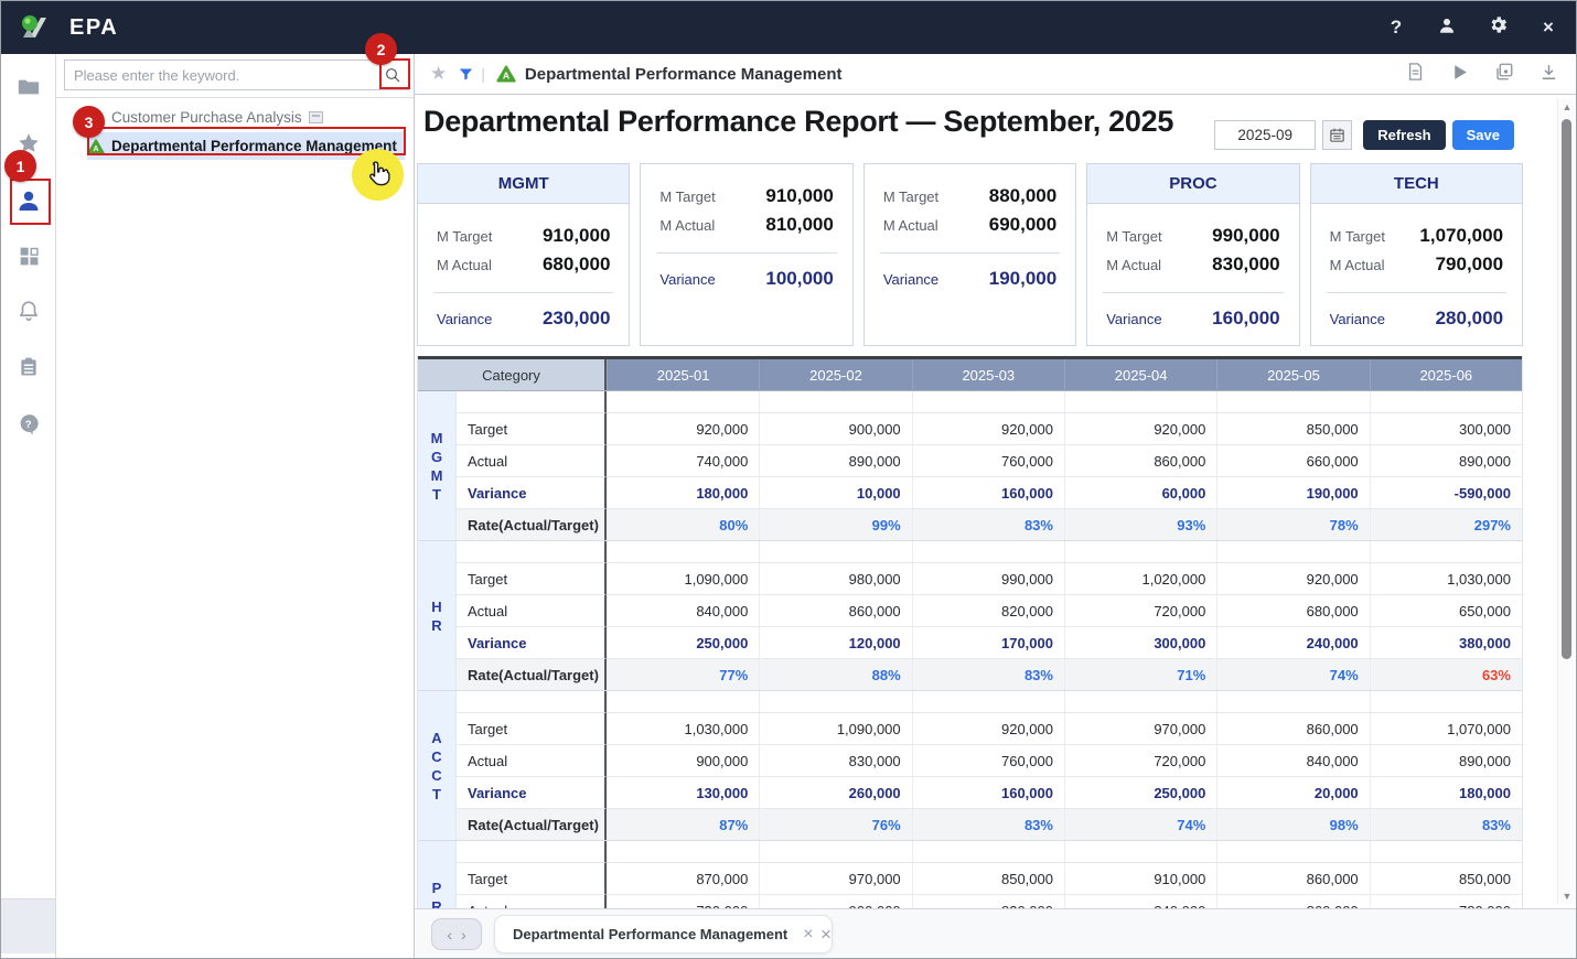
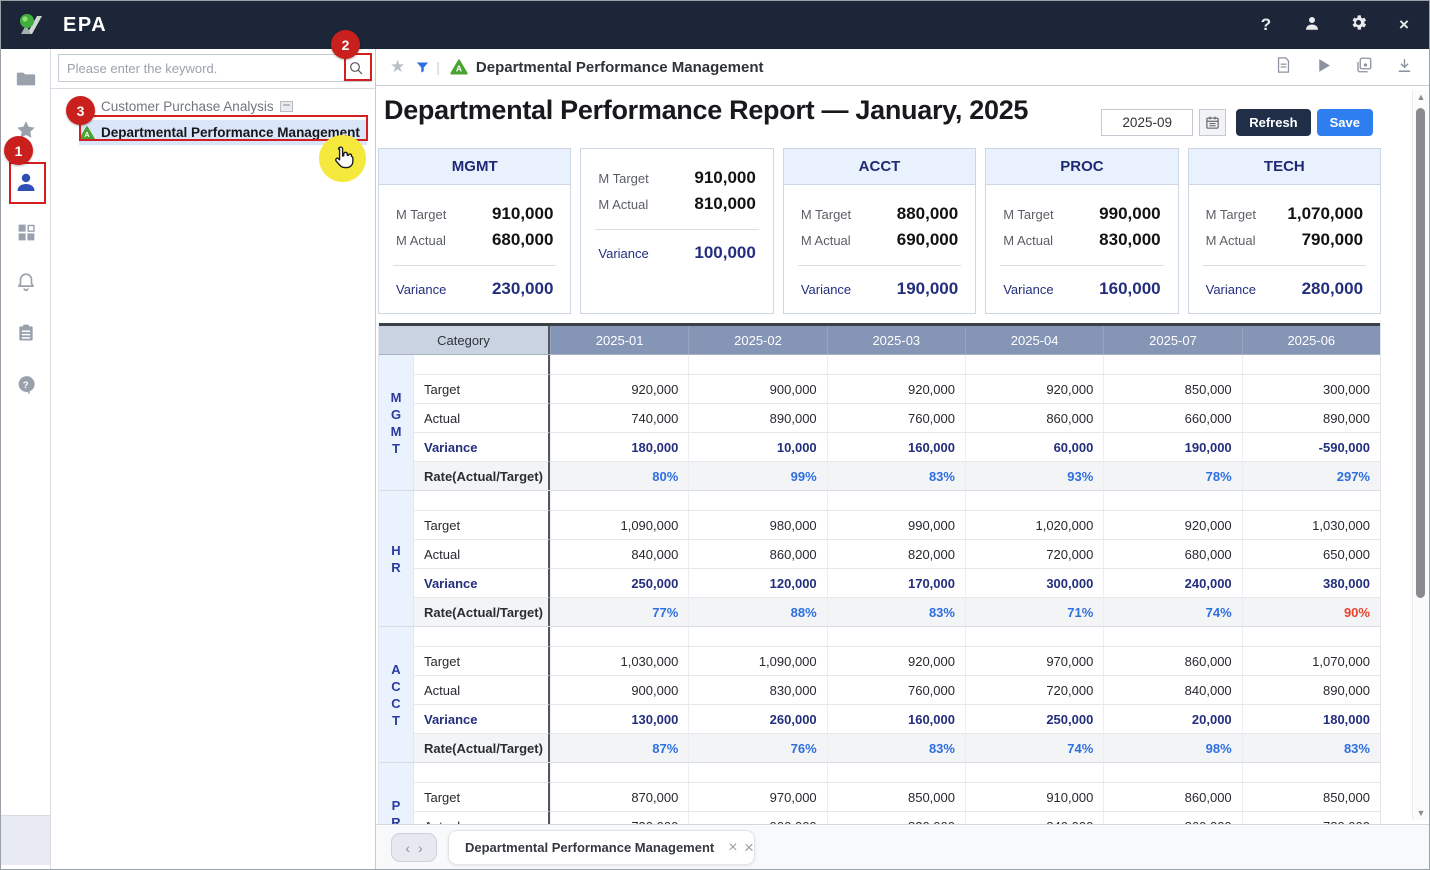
  EPA
  ?
  ×
  ?
  Please enter the keyword.
  Customer Purchase Analysis
  A
  Departmental Performance Management
  ★
  |
  A
  Departmental Performance Management
- Departmental Performance Report — September, 2025
+ Departmental Performance Report — January, 2025
  2025-09
  Refresh
  Save
  MGMT
  M Target
  910,000
  M Actual
  680,000
  Variance
  230,000
  M Target
  910,000
  M Actual
  810,000
  Variance
  100,000
+ ACCT
  M Target
  880,000
  M Actual
  690,000
  Variance
  190,000
  PROC
  M Target
  990,000
  M Actual
  830,000
  Variance
  160,000
  TECH
  M Target
  1,070,000
  M Actual
  790,000
  Variance
  280,000
  Category
  2025-01
  2025-02
  2025-03
  2025-04
- 2025-05
+ 2025-07
  2025-06
  M
  G
  M
  T
  Target
  920,000
  900,000
  920,000
  920,000
  850,000
  300,000
  Actual
  740,000
  890,000
  760,000
  860,000
  660,000
  890,000
  Variance
  180,000
  10,000
  160,000
  60,000
  190,000
  -590,000
  Rate(Actual/Target)
  80%
  99%
  83%
  93%
  78%
  297%
  H
  R
  Target
  1,090,000
  980,000
  990,000
  1,020,000
  920,000
  1,030,000
  Actual
  840,000
  860,000
  820,000
  720,000
  680,000
  650,000
  Variance
  250,000
  120,000
  170,000
  300,000
  240,000
  380,000
  Rate(Actual/Target)
  77%
  88%
  83%
  71%
  74%
- 63%
+ 90%
  A
  C
  C
  T
  Target
  1,030,000
  1,090,000
  920,000
  970,000
  860,000
  1,070,000
  Actual
  900,000
  830,000
  760,000
  720,000
  840,000
  890,000
  Variance
  130,000
  260,000
  160,000
  250,000
  20,000
  180,000
  Rate(Actual/Target)
  87%
  76%
  83%
  74%
  98%
  83%
  P
  R
  Target
  870,000
  970,000
  850,000
  910,000
  860,000
  850,000
  ▲
  ▼
  ‹
  ›
  Departmental Performance Management
  ×
  ×
  1
  2
  3
